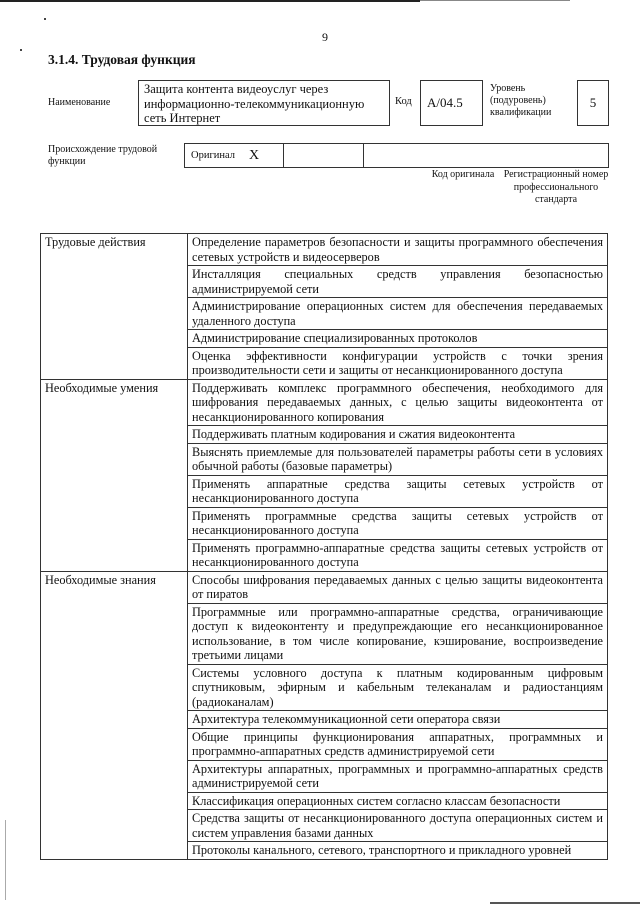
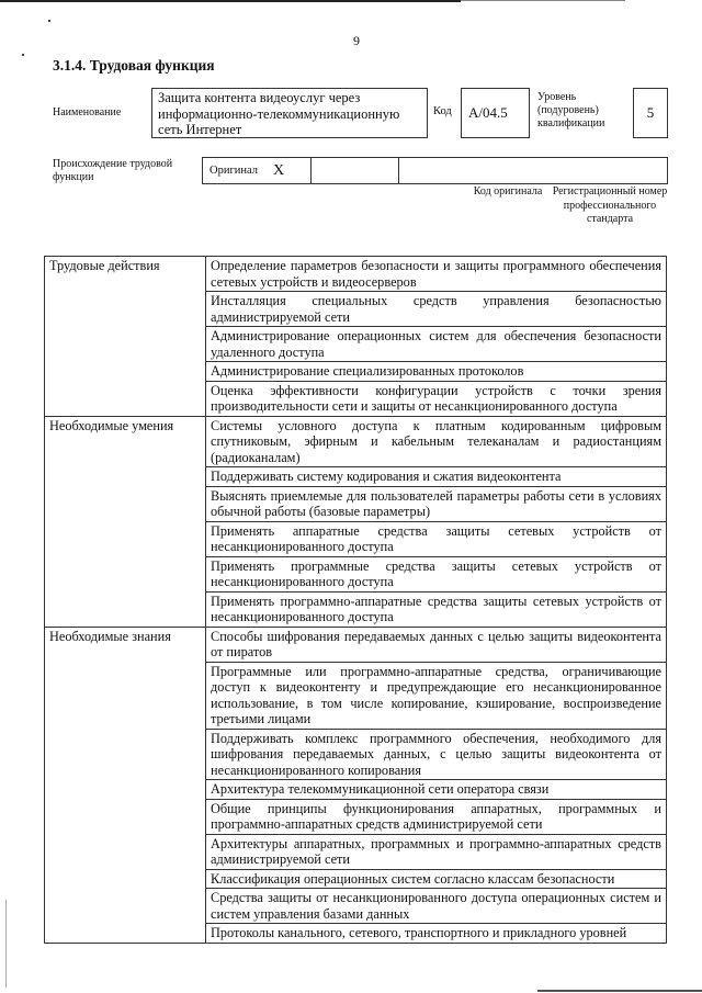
  9
  3.1.4. Трудовая функция
  Наименование
  Защита контента видеоуслуг через информационно-телекоммуникационную сеть Интернет
  Код
  А/04.5
  Уровень (подуровень) квалификации
  5
  Происхождение трудовой функции
  Оригинал
  X
  Код оригинала
  Регистрационный номер профессионального стандарта
  Трудовые действия	Определение параметров безопасности и защиты программного обеспечения сетевых устройств и видеосерверов
  Инсталляция специальных средств управления безопасностью администрируемой сети
- Администрирование операционных систем для обеспечения передаваемых удаленного доступа
+ Администрирование операционных систем для обеспечения безопасности удаленного доступа
  Администрирование специализированных протоколов
  Оценка эффективности конфигурации устройств с точки зрения производительности сети и защиты от несанкционированного доступа
- Необходимые умения	Поддерживать комплекс программного обеспечения, необходимого для шифрования передаваемых данных, с целью защиты видеоконтента от несанкционированного копирования
+ Необходимые умения	Системы условного доступа к платным кодированным цифровым спутниковым, эфирным и кабельным телеканалам и радиостанциям (радиоканалам)
- Поддерживать платным кодирования и сжатия видеоконтента
+ Поддерживать систему кодирования и сжатия видеоконтента
  Выяснять приемлемые для пользователей параметры работы сети в условиях обычной работы (базовые параметры)
  Применять аппаратные средства защиты сетевых устройств от несанкционированного доступа
  Применять программные средства защиты сетевых устройств от несанкционированного доступа
  Применять программно-аппаратные средства защиты сетевых устройств от несанкционированного доступа
  Необходимые знания	Способы шифрования передаваемых данных с целью защиты видеоконтента от пиратов
  Программные или программно-аппаратные средства, ограничивающие доступ к видеоконтенту и предупреждающие его несанкционированное использование, в том числе копирование, кэширование, воспроизведение третьими лицами
- Системы условного доступа к платным кодированным цифровым спутниковым, эфирным и кабельным телеканалам и радиостанциям (радиоканалам)
+ Поддерживать комплекс программного обеспечения, необходимого для шифрования передаваемых данных, с целью защиты видеоконтента от несанкционированного копирования
  Архитектура телекоммуникационной сети оператора связи
  Общие принципы функционирования аппаратных, программных и программно-аппаратных средств администрируемой сети
  Архитектуры аппаратных, программных и программно-аппаратных средств администрируемой сети
  Классификация операционных систем согласно классам безопасности
  Средства защиты от несанкционированного доступа операционных систем и систем управления базами данных
  Протоколы канального, сетевого, транспортного и прикладного уровней
